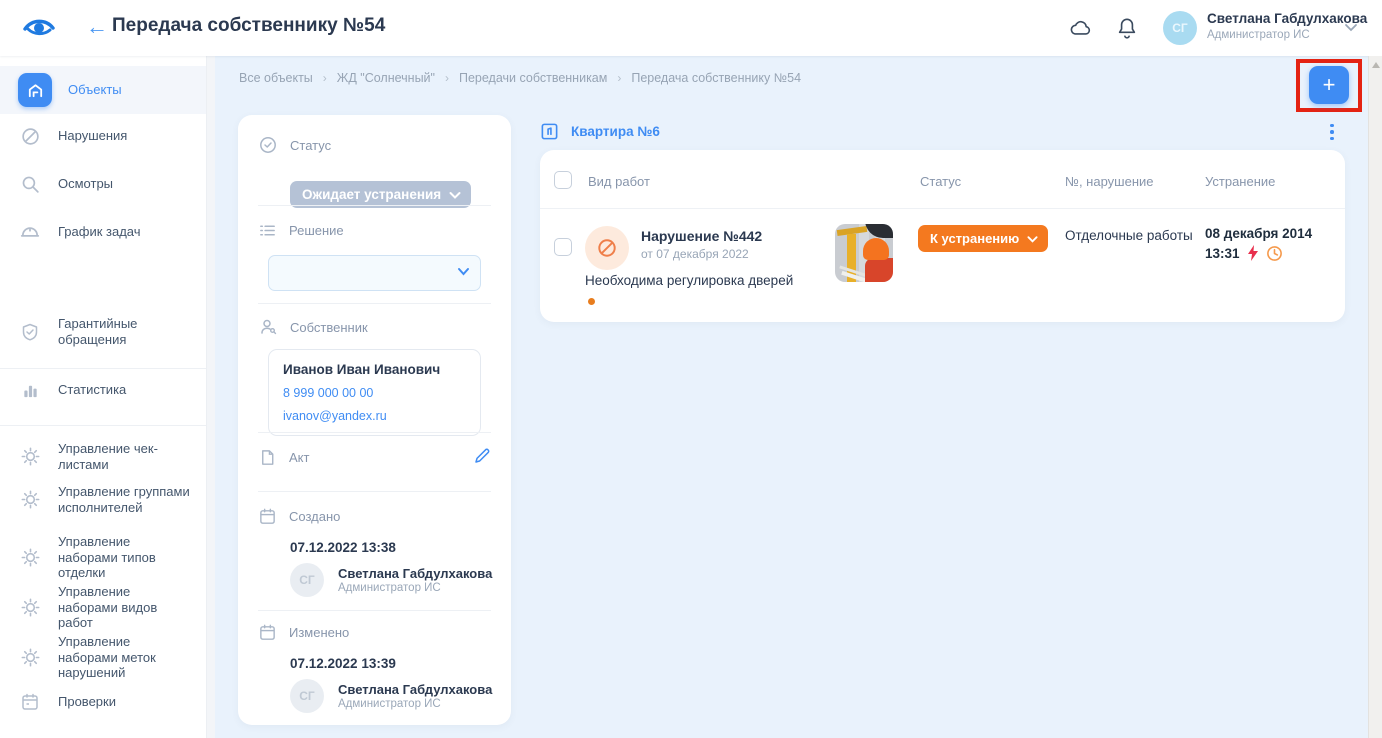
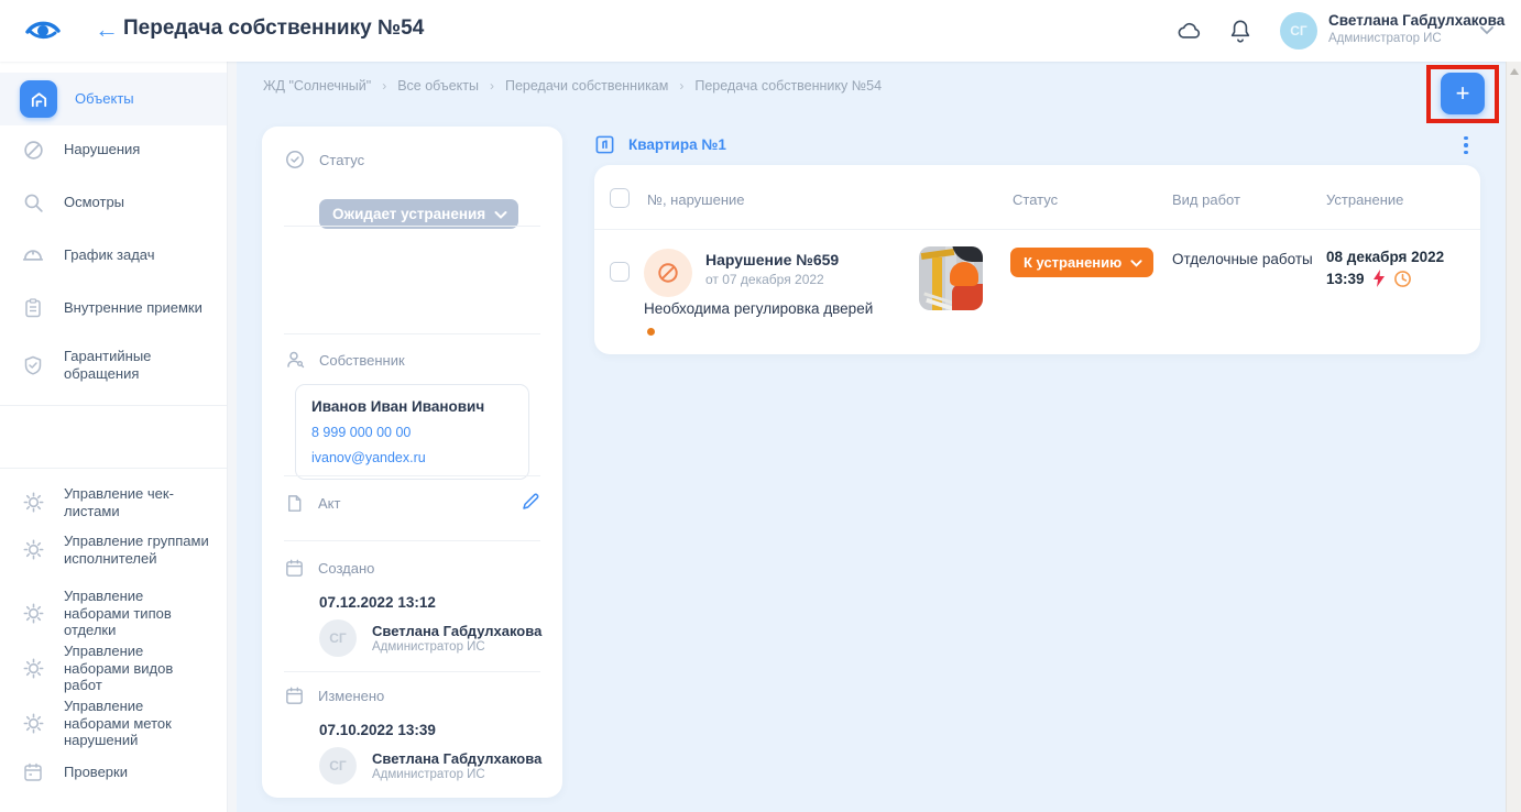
  ←
  Передача собственнику №54
  СГ
  Светлана Габдулхакова
  Администратор ИС
  Объекты
  Нарушения
  Осмотры
  График задач
+ Внутренние приемки
  Гарантийные обращения
- Статистика
  Управление чек-листами
  Управление группами исполнителей
  Управление наборами типов отделки
  Управление наборами видов работ
  Управление наборами меток нарушений
  Проверки
- Все объекты
+ ЖД "Солнечный"
  ›
- ЖД "Солнечный"
+ Все объекты
  ›
  Передачи собственникам
  ›
  Передача собственнику №54
  +
  Статус
  Ожидает устранения
- Решение
  Собственник
  Иванов Иван Иванович
  8 999 000 00 00
  ivanov@yandex.ru
  Акт
  Создано
- 07.12.2022 13:38
+ 07.12.2022 13:12
  СГ
  Светлана Габдулхакова
  Администратор ИС
  Изменено
- 07.12.2022 13:39
+ 07.10.2022 13:39
  СГ
  Светлана Габдулхакова
  Администратор ИС
- Квартира №6
+ Квартира №1
- Вид работ
+ №, нарушение
  Статус
- №, нарушение
+ Вид работ
  Устранение
- Нарушение №442
+ Нарушение №659
  от 07 декабря 2022
  Необходима регулировка дверей
  К устранению
  Отделочные работы
- 08 декабря 2014
+ 08 декабря 2022
- 13:31
+ 13:39
